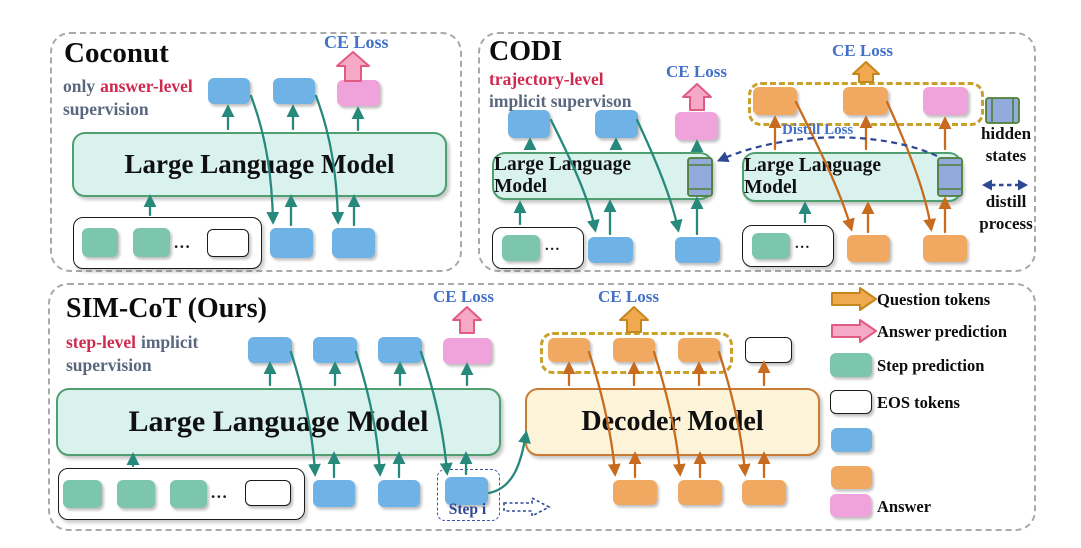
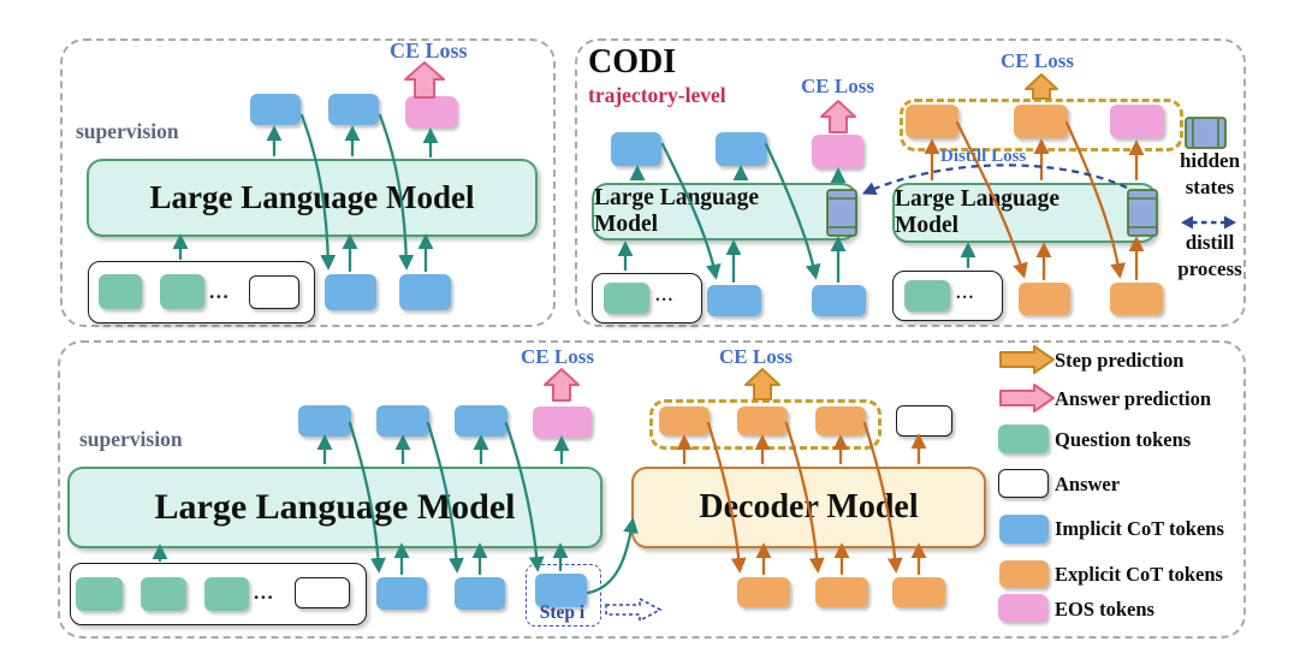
- Coconut
- only answer-level
  supervision
  CE Loss
  Large Langageodel
  ...
  CODI
  trajectory-level
- implicit supervison
  CE Loss
  CE Loss
  Distll Loss
  Large Language Model
  Large Laguage Model
  ...
  ...
  hidden
  states
  distill
  process
- SIM-CoT (Ours)
- step-level implicit
  supervision
  CE Loss
  CE Loss
  Large Language Model
  Dcoder Model
  ...
  Step i
- Question tokens
+ Step prediction
  Answer prediction
- Step prediction
+ Question tokens
- EOS tokens
+ Answer
+ Implicit CoT tokens
+ Explicit CoT tokens
- Answer
+ EOS tokens
